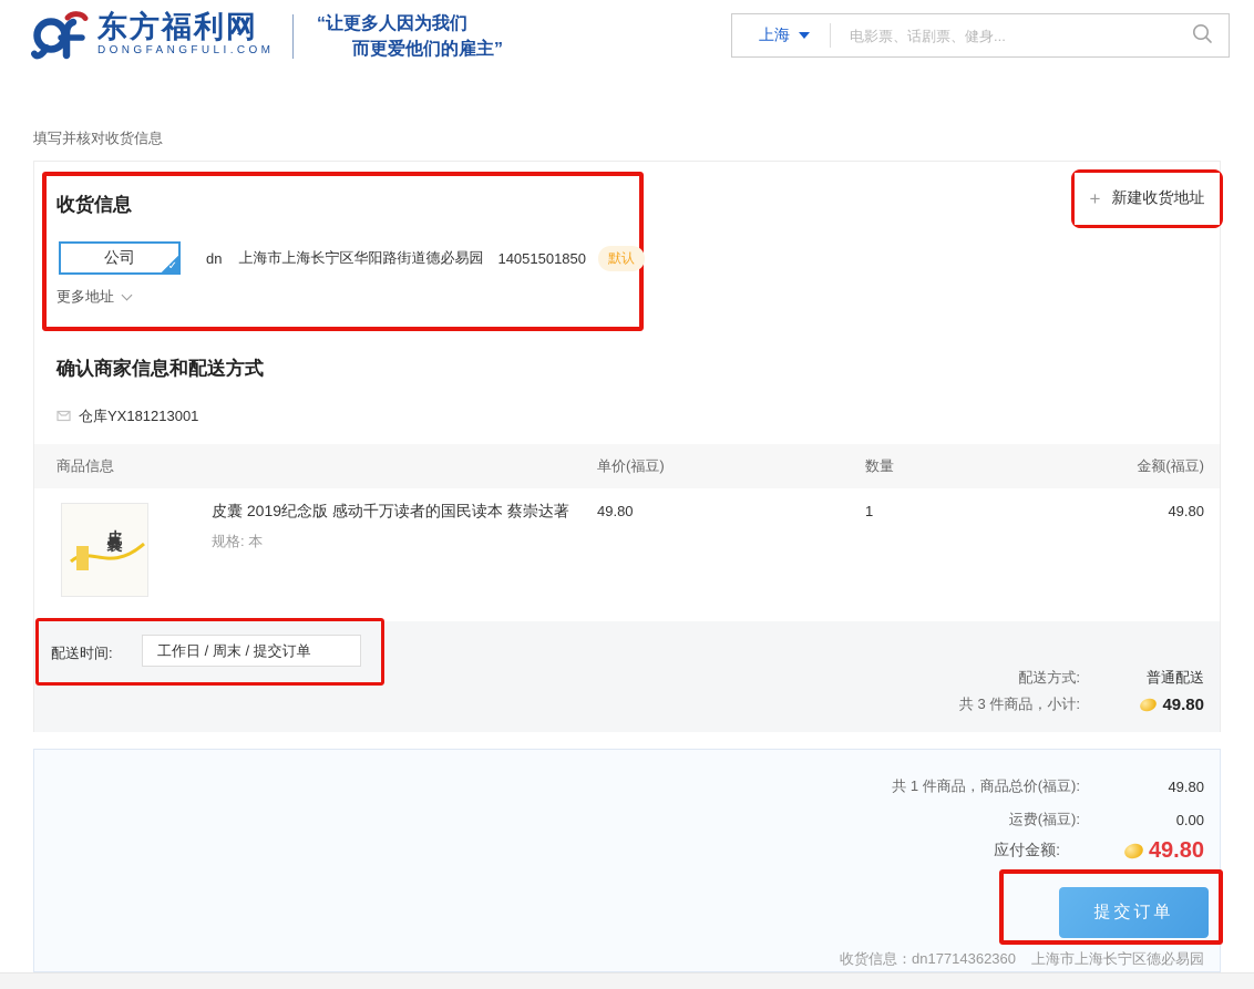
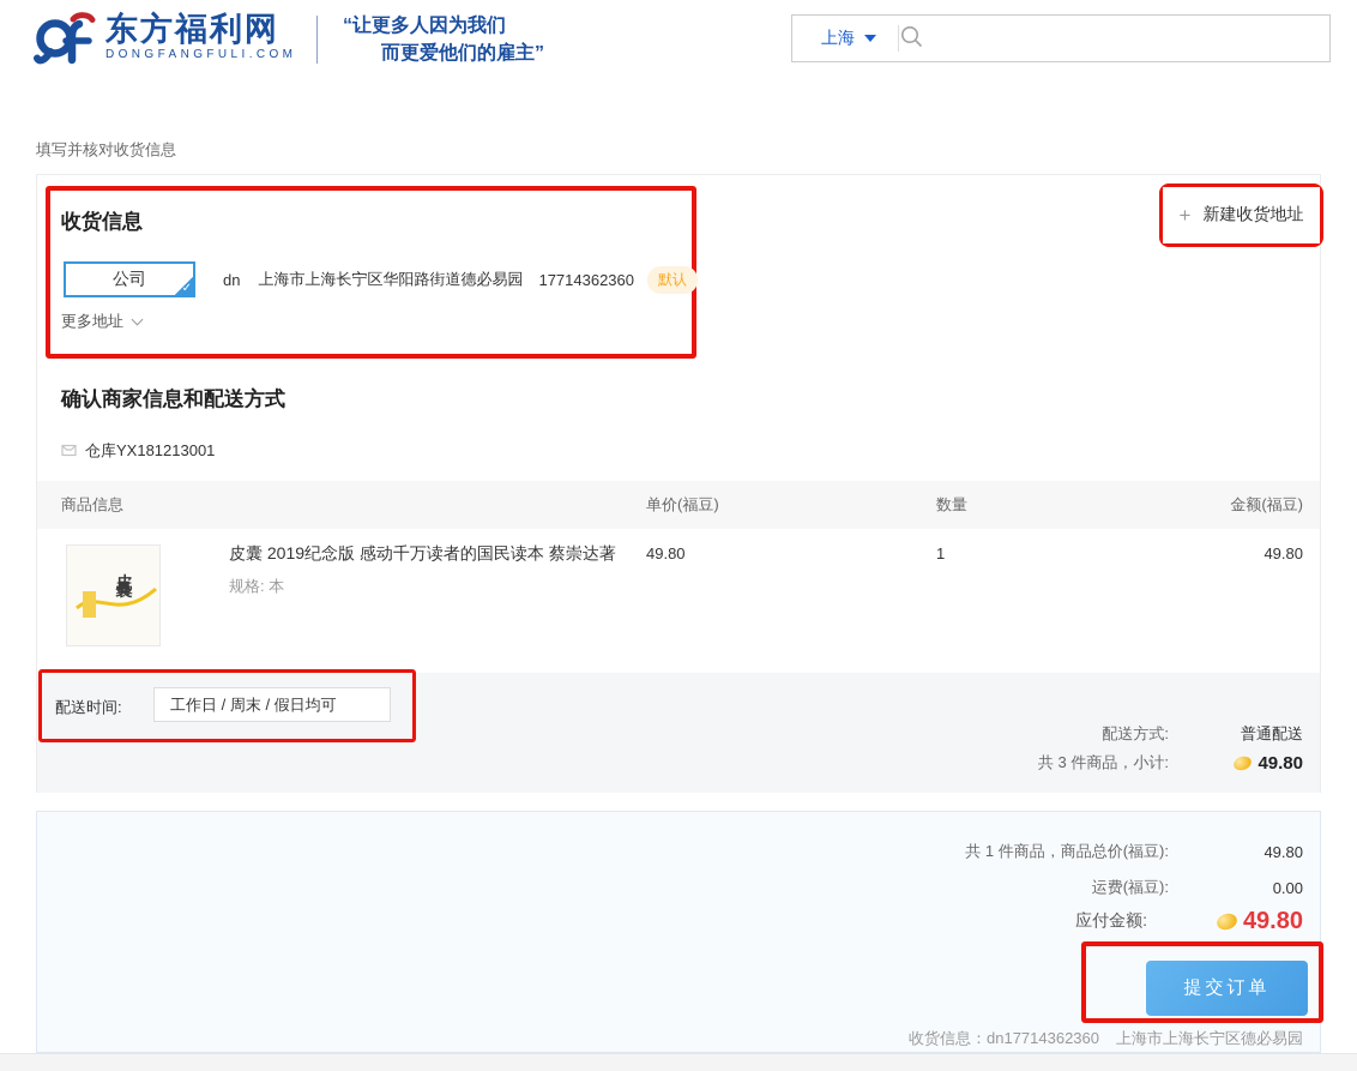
  东方福利网
  DONGFANGFULI.COM
  “让更多人因为我们
  而更爱他们的雇主”
  上海
- 电影票、话剧票、健身...
  填写并核对收货信息
  收货信息
  +
  新建收货地址
  公司
  ✓
  dn
  上海市上海长宁区华阳路街道德必易园
- 14051501850
+ 17714362360
  默认
  更多地址
  确认商家信息和配送方式
  仓库YX181213001
  商品信息
  单价(福豆)
  数量
  金额(福豆)
  皮囊 2019纪念版 感动千万读者的国民读本 蔡崇达著
  规格: 本
  49.80
  1
  49.80
  配送时间:
- 工作日 / 周末 / 提交订单
+ 工作日 / 周末 / 假日均可
  配送方式:
  普通配送
  共 3 件商品，小计:
  49.80
  共 1 件商品，商品总价(福豆):
  49.80
  运费(福豆):
  0.00
  应付金额:
  49.80
  提交订单
  收货信息：dn17714362360 上海市上海长宁区德必易园
